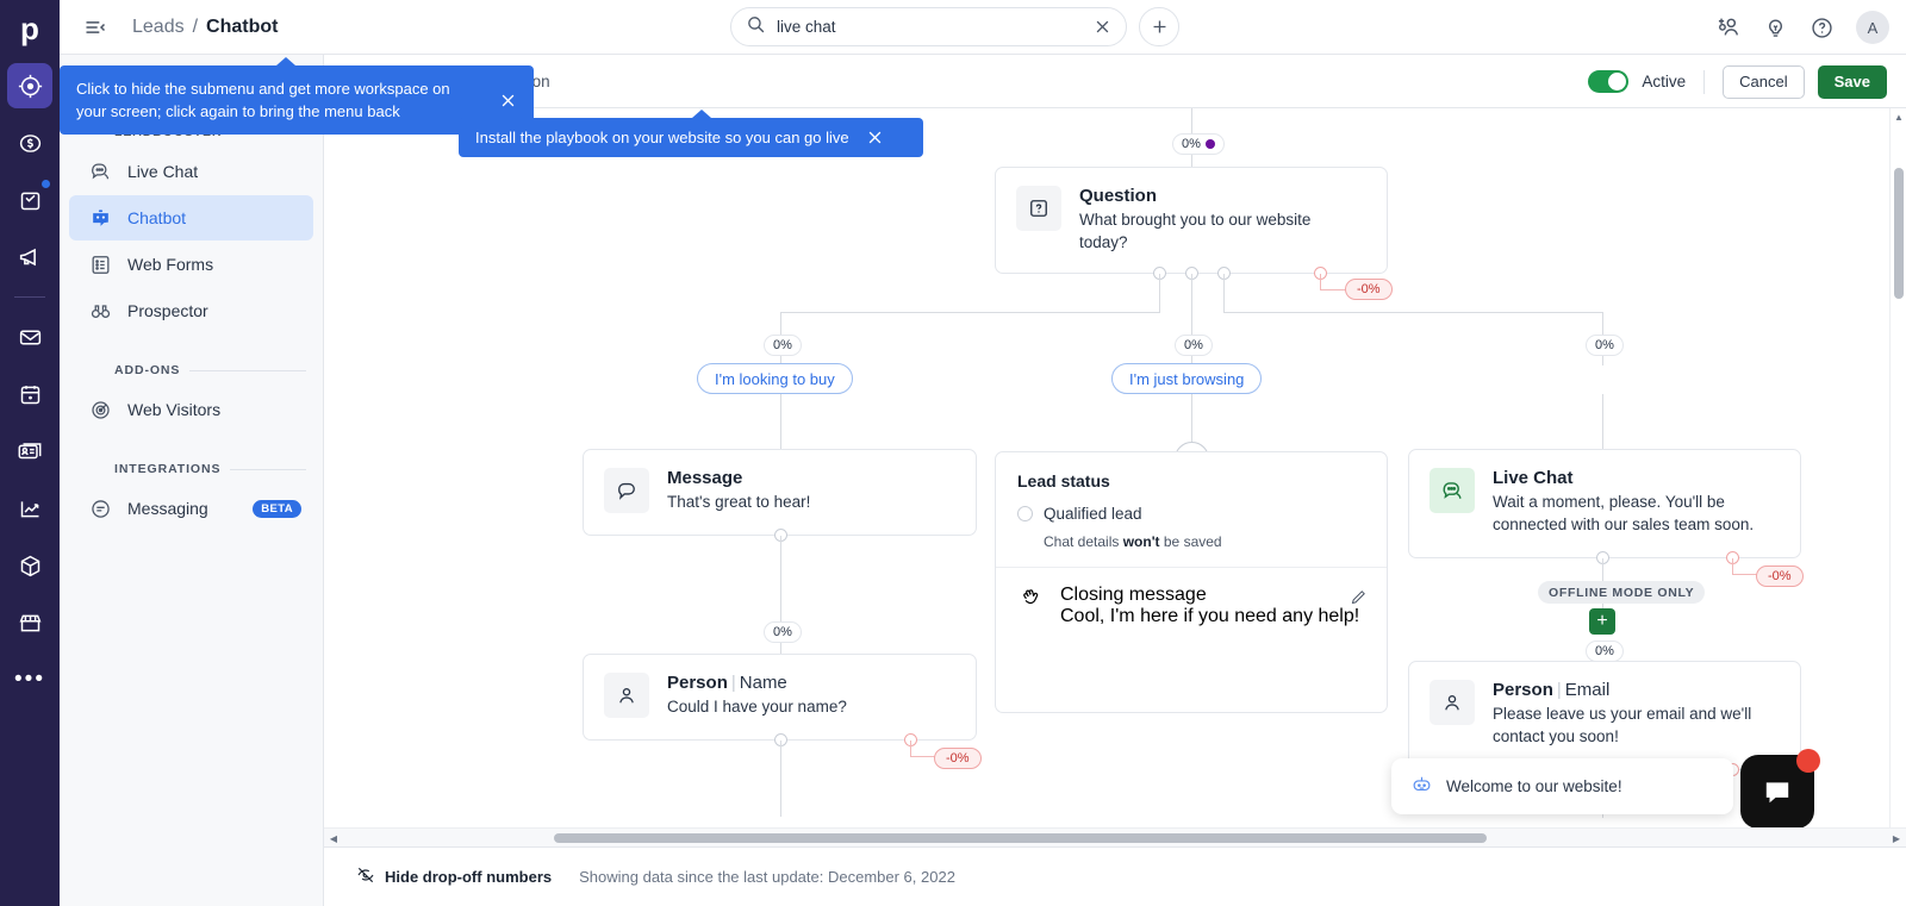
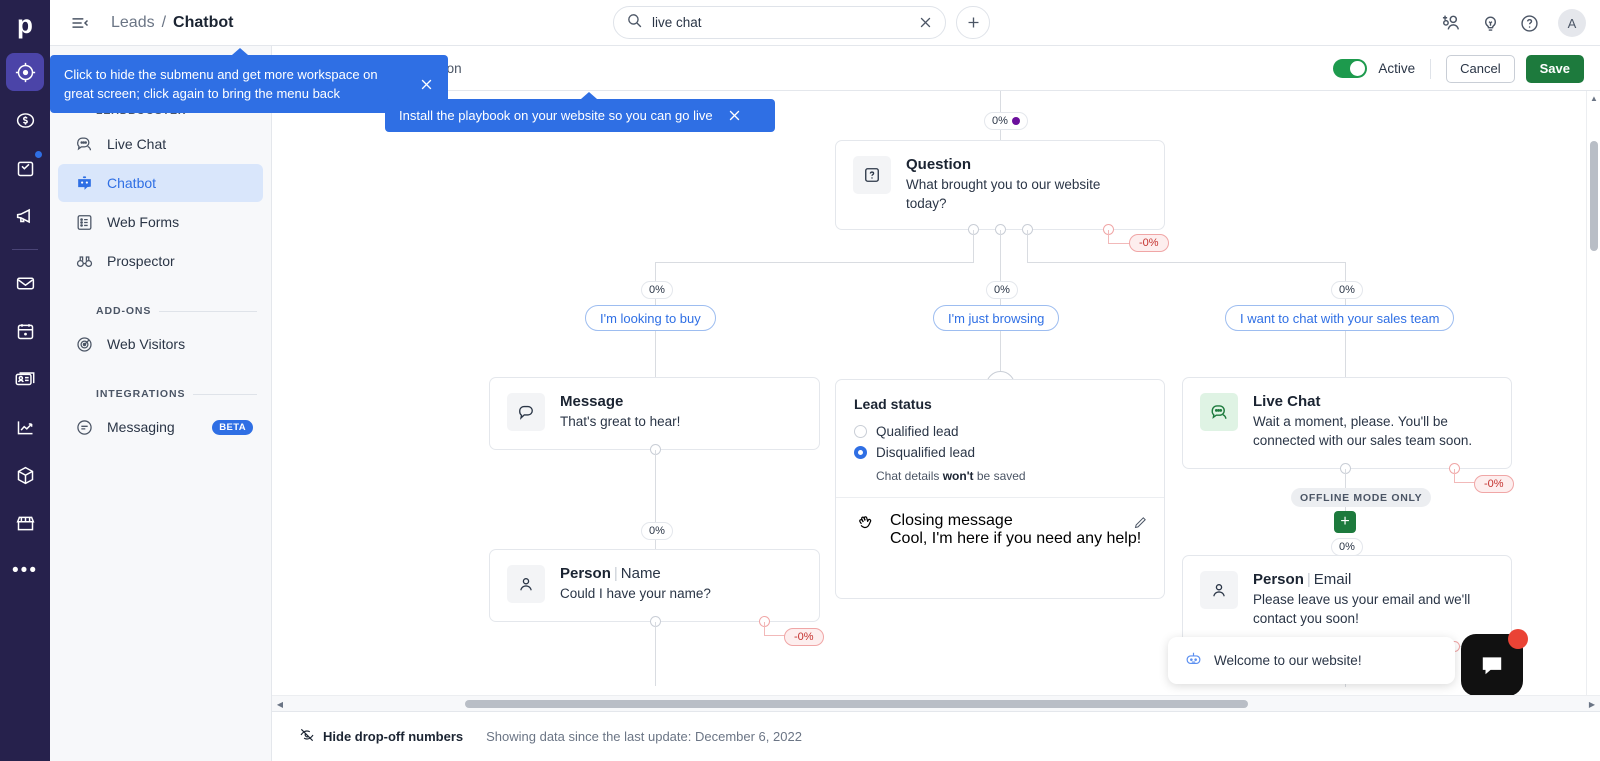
  p
  •••
  Live Chat
  Chatbot
  Web Forms
  Prospector
  ADD-ONS
  Web Visitors
  INTEGRATIONS
  Messaging
  BETA
  Leads
  /
  Chatbot
  live chat
  A
  Active
  Cancel
  Save
  0%
  Question
  What brought you to our website today?
  -0%
  0%
  0%
  0%
  I'm looking to buy
  I'm just browsing
+ I want to chat with your sales team
  Message
  That's great to hear!
  0%
  Person | Name
  Could I have your name?
  -0%
  Lead status
  Qualified lead
+ Disqualified lead
  Chat details won't be saved
  Closing message
  Cool, I'm here if you need any help!
  Live Chat
  Wait a moment, please. You'll be connected with our sales team soon.
  -0%
  OFFLINE MODE ONLY
  +
  0%
  Person | Email
  Please leave us your email and we'll contact you soon!
  Welcome to our website!
  ▲
  ◀
  ▶
  Hide drop-off numbers
  Showing data since the last update: December 6, 2022
- Click to hide the submenu and get more workspace on your screen; click again to bring the menu back
+ Click to hide the submenu and get more workspace on great screen; click again to bring the menu back
  Install the playbook on your website so you can go live
